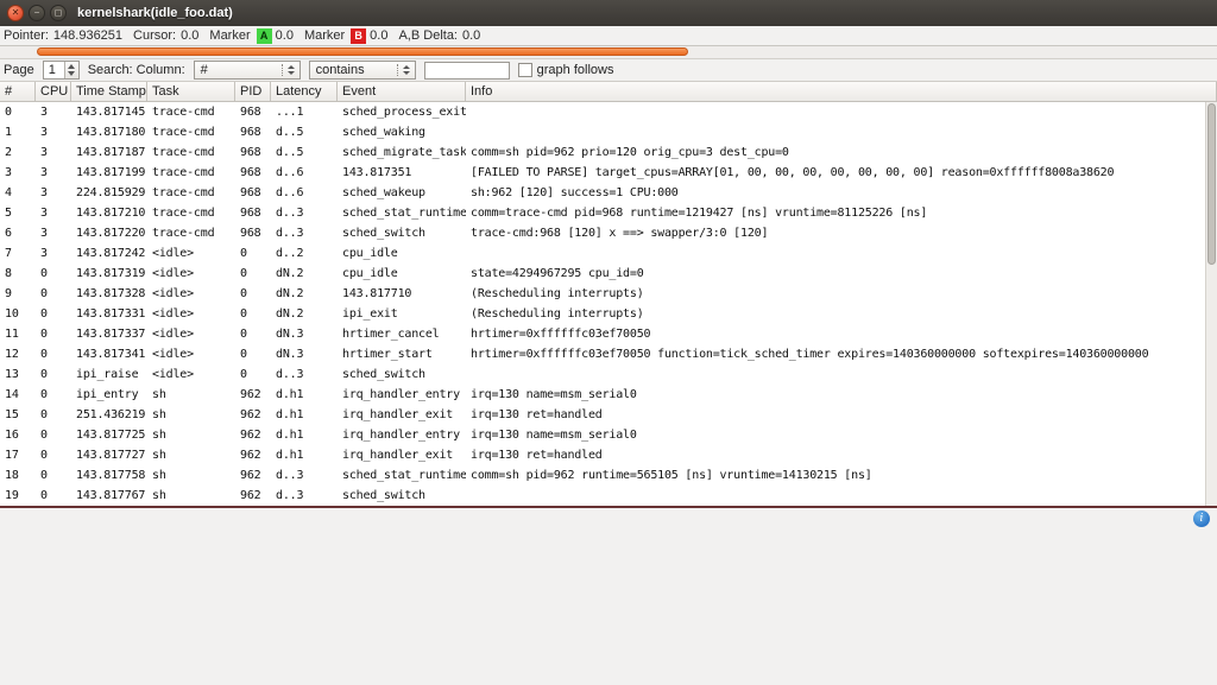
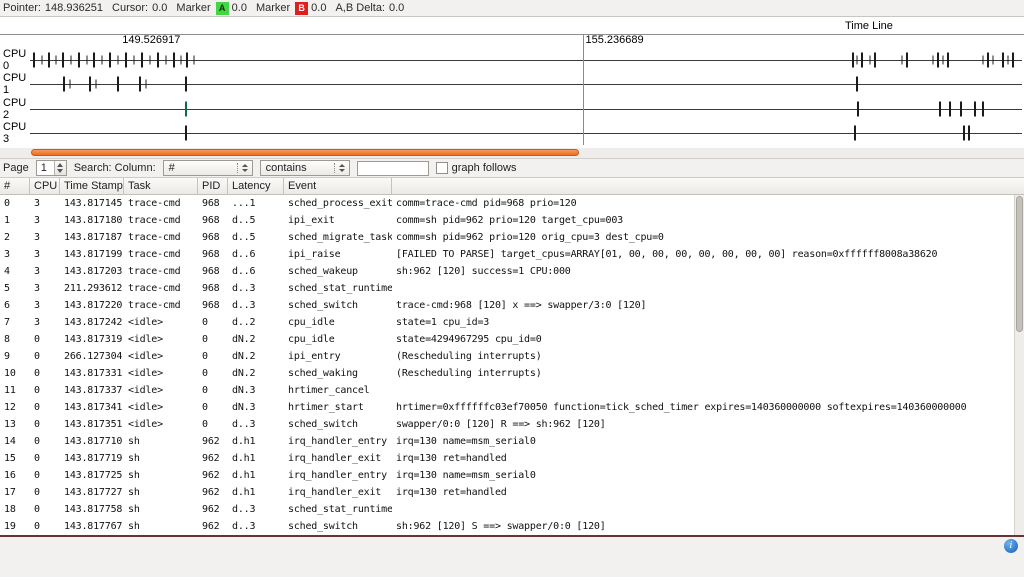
- ✕
- −
- ◻
- kernelshark(idle_foo.dat)
  Pointer:
  148.936251
  Cursor:
  0.0
  Marker
  A
  0.0
  Marker
  B
  0.0
  A,B Delta:
  0.0
+ Time Line
+ CPU 0
+ CPU 1
+ CPU 2
+ CPU 3
+ 149.526917
+ 155.236689
  Page
  1
  Search: Column:
  #
  contains
  graph follows
  #
  CPU
  Time Stamp
  Task
  PID
  Latency
  Event
- Info
  0
  3
  143.817145
  trace-cmd
  968
  ...1
  sched_process_exit
+ comm=trace-cmd pid=968 prio=120
  1
  3
  143.817180
  trace-cmd
  968
  d..5
- sched_waking
+ ipi_exit
+ comm=sh pid=962 prio=120 target_cpu=003
  2
  3
  143.817187
  trace-cmd
  968
  d..5
  sched_migrate_task
  comm=sh pid=962 prio=120 orig_cpu=3 dest_cpu=0
  3
  3
  143.817199
  trace-cmd
  968
  d..6
- 143.817351
+ ipi_raise
  [FAILED TO PARSE] target_cpus=ARRAY[01, 00, 00, 00, 00, 00, 00, 00] reason=0xffffff8008a38620
  4
  3
- 224.815929
+ 143.817203
  trace-cmd
  968
  d..6
  sched_wakeup
  sh:962 [120] success=1 CPU:000
  5
  3
- 143.817210
+ 211.293612
  trace-cmd
  968
  d..3
  sched_stat_runtime
- comm=trace-cmd pid=968 runtime=1219427 [ns] vruntime=81125226 [ns]
  6
  3
  143.817220
  trace-cmd
  968
  d..3
  sched_switch
  trace-cmd:968 [120] x ==> swapper/3:0 [120]
  7
  3
  143.817242
  <idle>
  0
  d..2
  cpu_idle
+ state=1 cpu_id=3
  8
  0
  143.817319
  <idle>
  0
  dN.2
  cpu_idle
  state=4294967295 cpu_id=0
  9
  0
- 143.817328
+ 266.127304
  <idle>
  0
  dN.2
- 143.817710
+ ipi_entry
  (Rescheduling interrupts)
  10
  0
  143.817331
  <idle>
  0
  dN.2
- ipi_exit
+ sched_waking
  (Rescheduling interrupts)
  11
  0
  143.817337
  <idle>
  0
  dN.3
  hrtimer_cancel
- hrtimer=0xffffffc03ef70050
  12
  0
  143.817341
  <idle>
  0
  dN.3
  hrtimer_start
  hrtimer=0xffffffc03ef70050 function=tick_sched_timer expires=140360000000 softexpires=140360000000
  13
  0
- ipi_raise
+ 143.817351
  <idle>
  0
  d..3
  sched_switch
+ swapper/0:0 [120] R ==> sh:962 [120]
  14
  0
- ipi_entry
+ 143.817710
  sh
  962
  d.h1
  irq_handler_entry
  irq=130 name=msm_serial0
  15
  0
- 251.436219
+ 143.817719
  sh
  962
  d.h1
  irq_handler_exit
  irq=130 ret=handled
  16
  0
  143.817725
  sh
  962
  d.h1
  irq_handler_entry
  irq=130 name=msm_serial0
  17
  0
  143.817727
  sh
  962
  d.h1
  irq_handler_exit
  irq=130 ret=handled
  18
  0
  143.817758
  sh
  962
  d..3
  sched_stat_runtime
- comm=sh pid=962 runtime=565105 [ns] vruntime=14130215 [ns]
  19
  0
  143.817767
  sh
  962
  d..3
  sched_switch
+ sh:962 [120] S ==> swapper/0:0 [120]
  i
